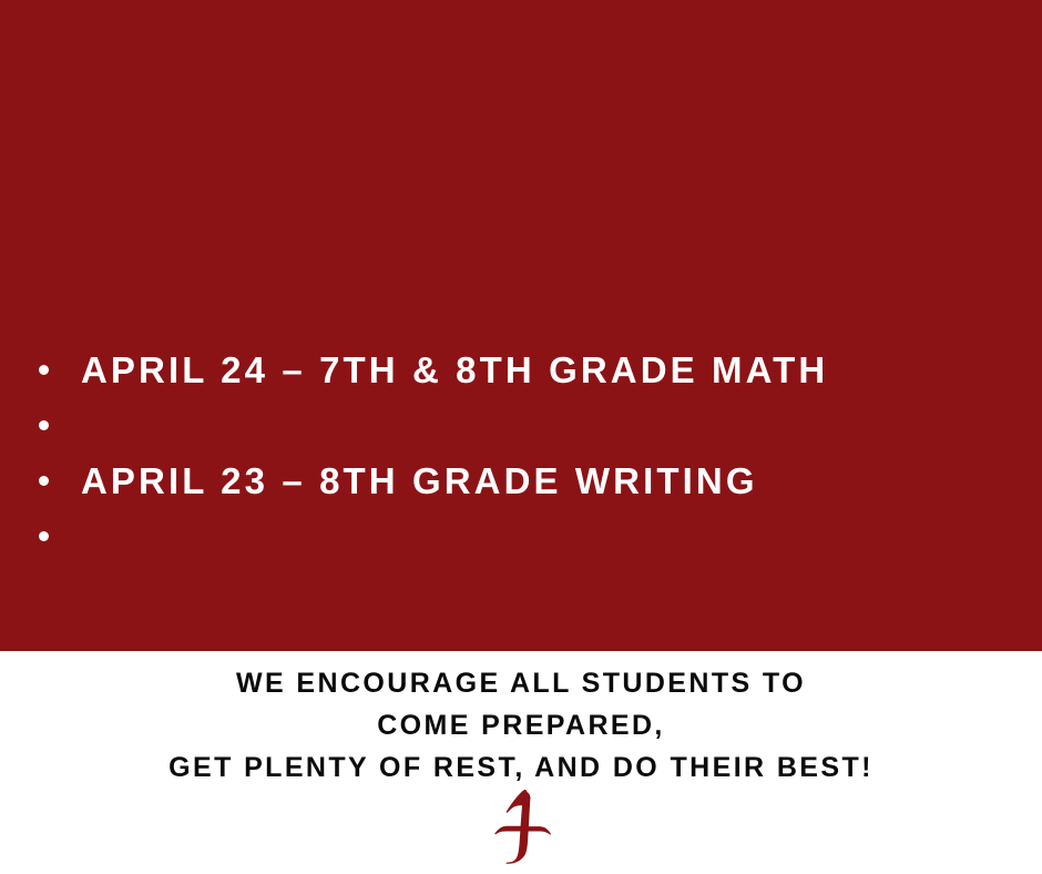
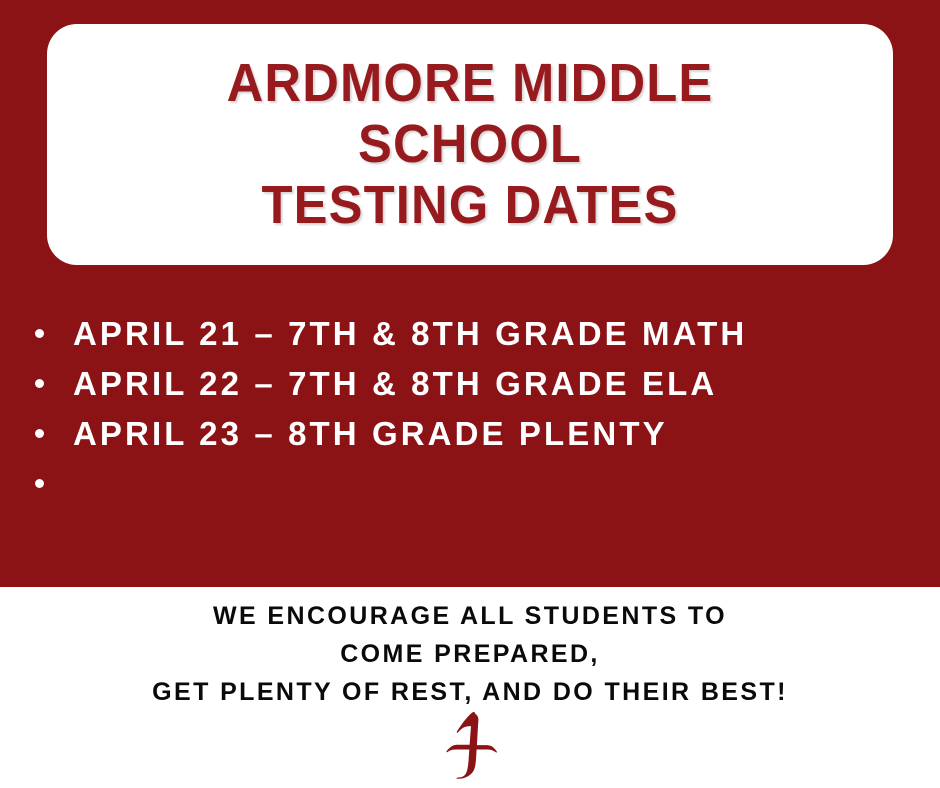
+ ARDMORE MIDDLE
+ SCHOOL
+ TESTING DATES
- APRIL 24 – 7TH & 8TH GRADE MATH
+ APRIL 21 – 7TH & 8TH GRADE MATH
+ APRIL 22 – 7TH & 8TH GRADE ELA
- APRIL 23 – 8TH GRADE WRITING
+ APRIL 23 – 8TH GRADE PLENTY
  WE ENCOURAGE ALL STUDENTS TO
  COME PREPARED,
  GET PLENTY OF REST, AND DO THEIR BEST!
